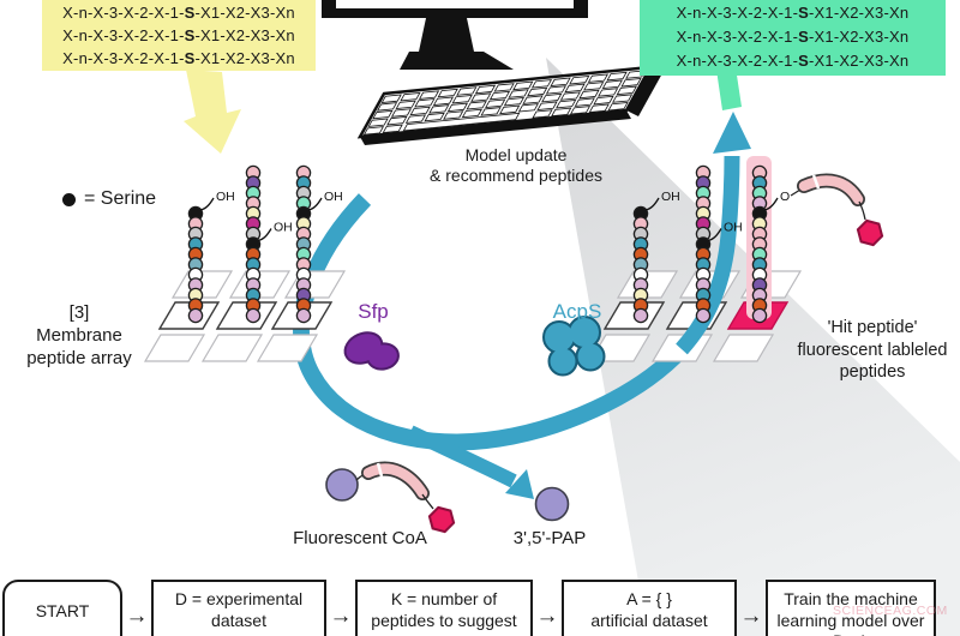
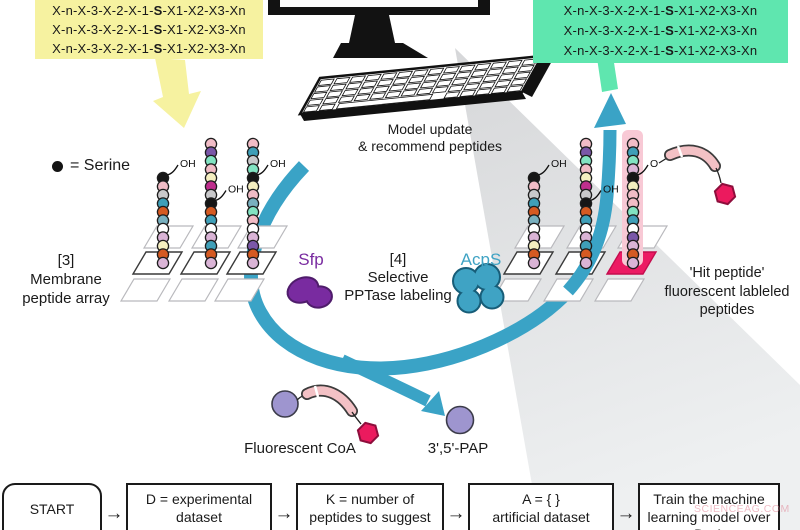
  OH
  OH
  OH
  OH
  OH
  O
  X-n-X-3-X-2-X-1-S-X1-X2-X3-Xn
  X-n-X-3-X-2-X-1-S-X1-X2-X3-Xn
  X-n-X-3-X-2-X-1-S-X1-X2-X3-Xn
  X-n-X-3-X-2-X-1-S-X1-X2-X3-Xn
  X-n-X-3-X-2-X-1-S-X1-X2-X3-Xn
  X-n-X-3-X-2-X-1-S-X1-X2-X3-Xn
  Model update
  & recommend peptides
  = Serine
  [3]
  Membrane
  peptide array
  Sfp
+ [4]
+ Selective
+ PPTase labeling
  AcpS
  'Hit peptide'
  fluorescent lableled
  peptides
  Fluorescent CoA
  3',5'-PAP
  START
  →
  D = experimental
  dataset
  →
  K = number of
  peptides to suggest
  →
  A = { }
  artificial dataset
  →
  Train the machine
  learning model over
  SCIENCEAG.COM
